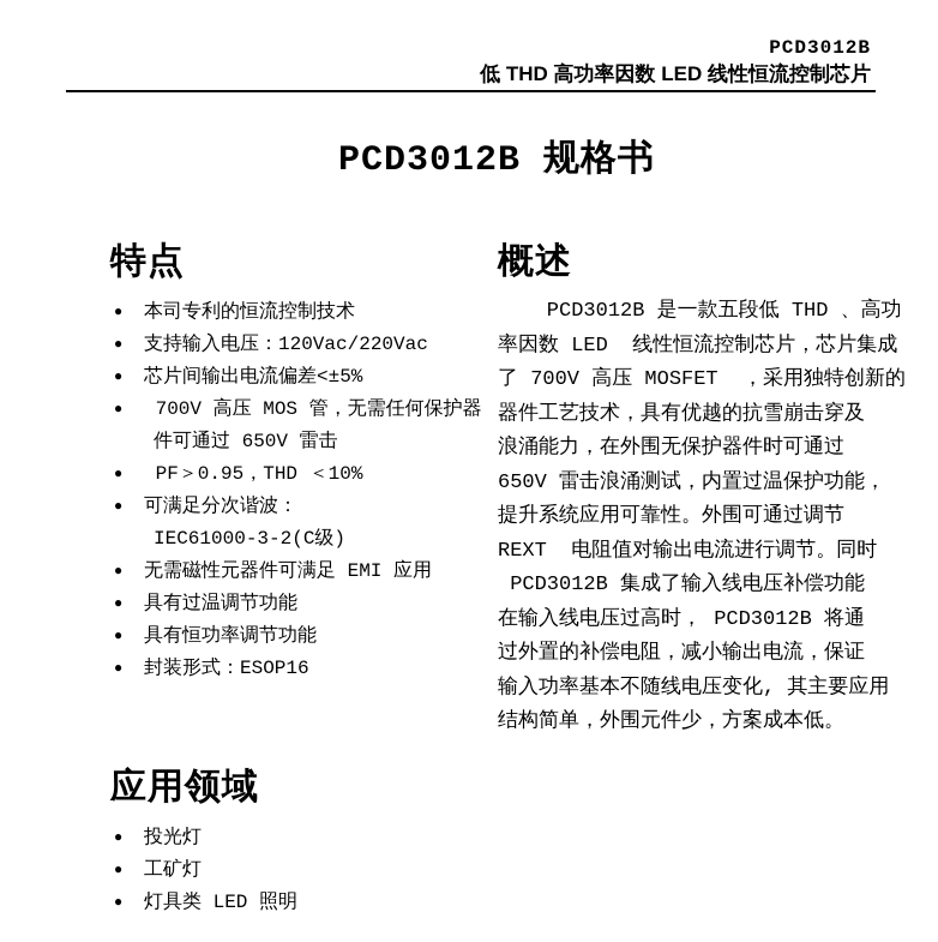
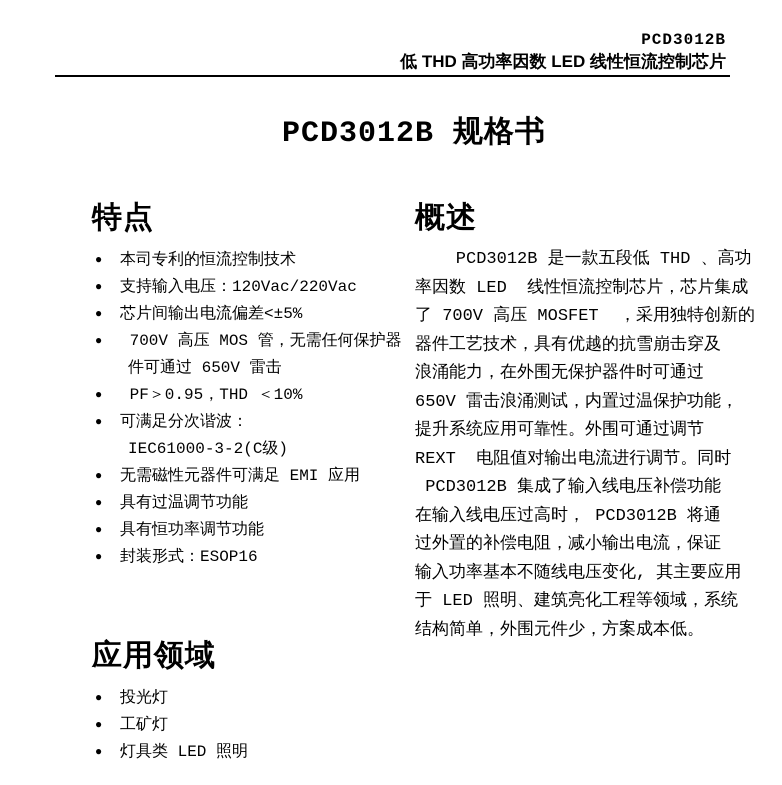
  PCD3012B
  低 THD 高功率因数 LED 线性恒流控制芯片
  PCD3012B 规格书
  特点
  ●
  本司专利的恒流控制技术
  ●
  支持输入电压：120Vac/220Vac
  ●
  芯片间输出电流偏差<±5%
  ●
  700V 高压 MOS 管，无需任何保护器
  件可通过 650V 雷击
  ●
  PF＞0.95，THD ＜10%
  ●
  可满足分次谐波：
  IEC61000-3-2(C级)
  ●
  无需磁性元器件可满足 EMI 应用
  ●
  具有过温调节功能
  ●
  具有恒功率调节功能
  ●
  封装形式：ESOP16
  概述
  PCD3012B 是一款五段低 THD 、高功
  率因数 LED 线性恒流控制芯片，芯片集成
  了 700V 高压 MOSFET ，采用独特创新的
  器件工艺技术，具有优越的抗雪崩击穿及
  浪涌能力，在外围无保护器件时可通过
  650V 雷击浪涌测试，内置过温保护功能，
  提升系统应用可靠性。外围可通过调节
  REXT 电阻值对输出电流进行调节。同时
  PCD3012B 集成了输入线电压补偿功能
  在输入线电压过高时， PCD3012B 将通
  过外置的补偿电阻，减小输出电流，保证
  输入功率基本不随线电压变化, 其主要应用
+ 于 LED 照明、建筑亮化工程等领域，系统
  结构简单，外围元件少，方案成本低。
  应用领域
  ●
  投光灯
  ●
  工矿灯
  ●
  灯具类 LED 照明
